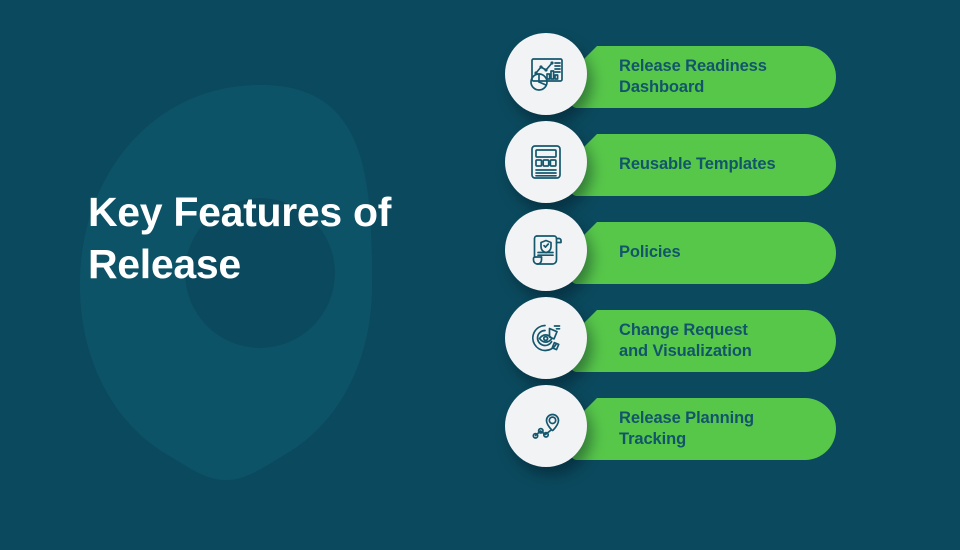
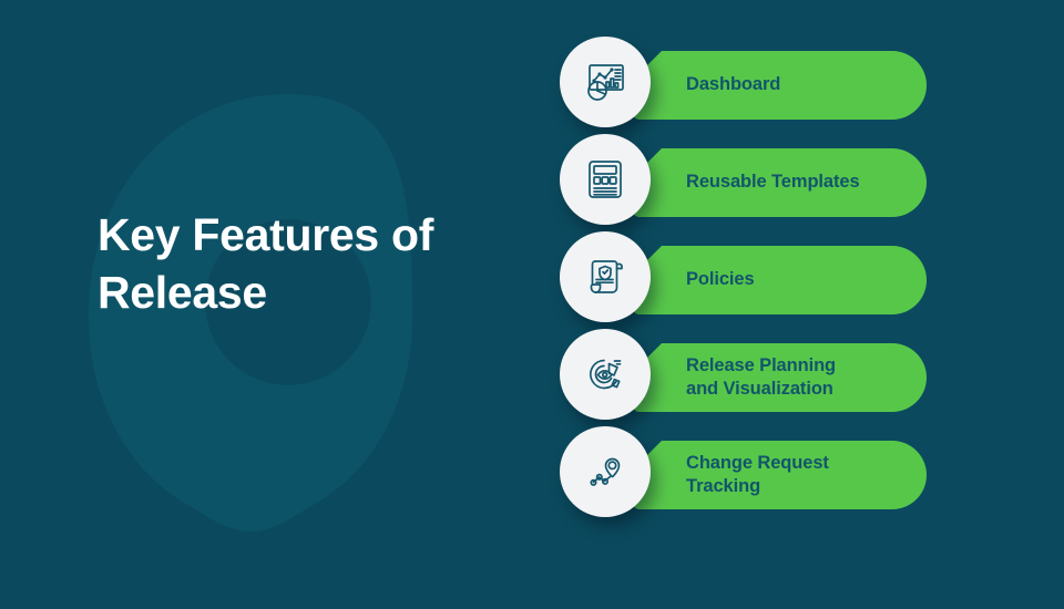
  Key Features of
  Release
- Release Readiness
  Dashboard
  Reusable Templates
  Policies
- Change Request
+ Release Planning
  and Visualization
- Release Planning
+ Change Request
  Tracking
